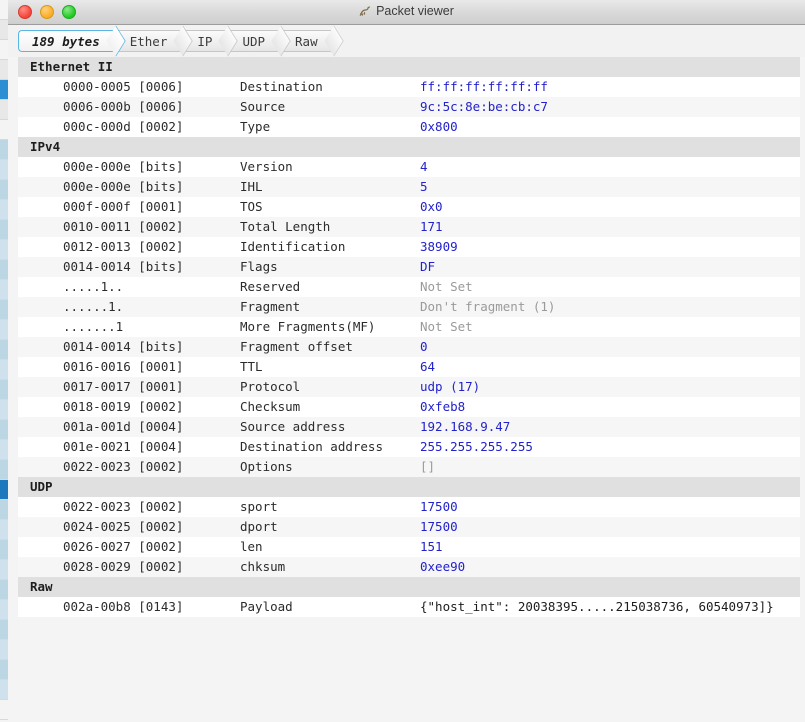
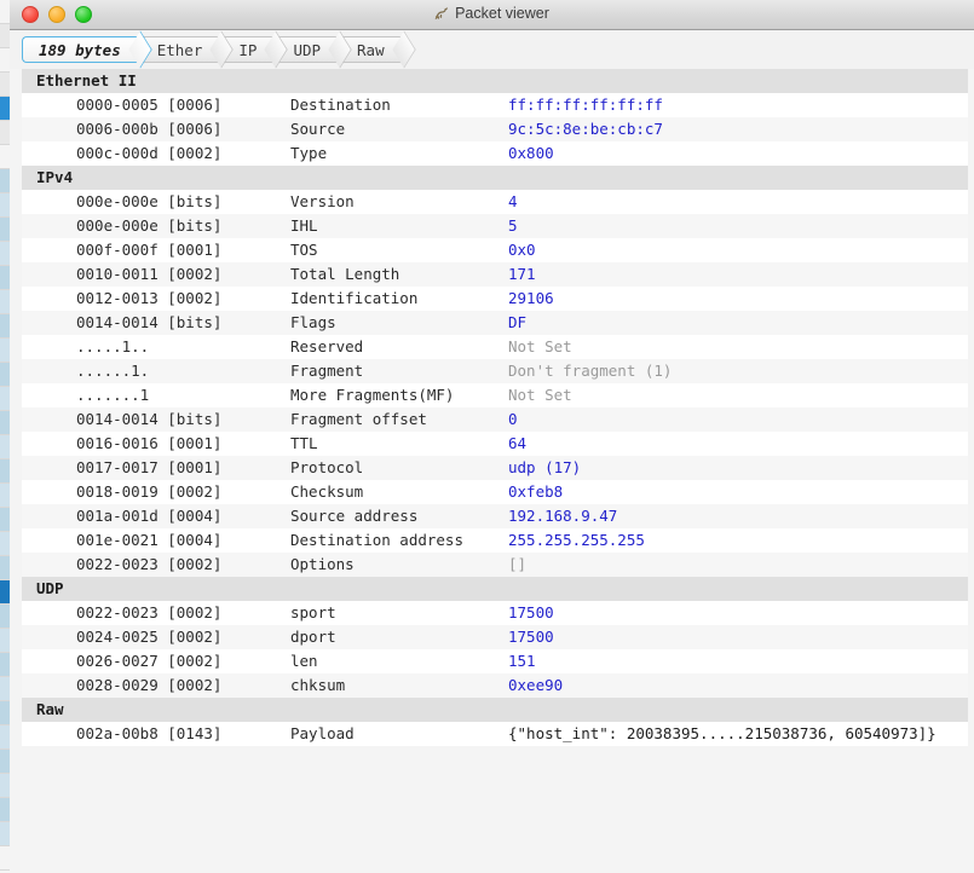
  Packet viewer
  189 bytes
  Ether
  IP
  UDP
  Raw
  Ethernet II
  0000-0005 [0006]
  Destination
  ff:ff:ff:ff:ff:ff
  0006-000b [0006]
  Source
  9c:5c:8e:be:cb:c7
  000c-000d [0002]
  Type
  0x800
  IPv4
  000e-000e [bits]
  Version
  4
  000e-000e [bits]
  IHL
  5
  000f-000f [0001]
  TOS
  0x0
  0010-0011 [0002]
  Total Length
  171
  0012-0013 [0002]
  Identification
- 38909
+ 29106
  0014-0014 [bits]
  Flags
  DF
  .....1..
  Reserved
  Not Set
  ......1.
  Fragment
  Don't fragment (1)
  .......1
  More Fragments(MF)
  Not Set
  0014-0014 [bits]
  Fragment offset
  0
  0016-0016 [0001]
  TTL
  64
  0017-0017 [0001]
  Protocol
  udp (17)
  0018-0019 [0002]
  Checksum
  0xfeb8
  001a-001d [0004]
  Source address
  192.168.9.47
  001e-0021 [0004]
  Destination address
  255.255.255.255
  0022-0023 [0002]
  Options
  []
  UDP
  0022-0023 [0002]
  sport
  17500
  0024-0025 [0002]
  dport
  17500
  0026-0027 [0002]
  len
  151
  0028-0029 [0002]
  chksum
  0xee90
  Raw
  002a-00b8 [0143]
  Payload
  {"host_int": 20038395.....215038736, 60540973]}
